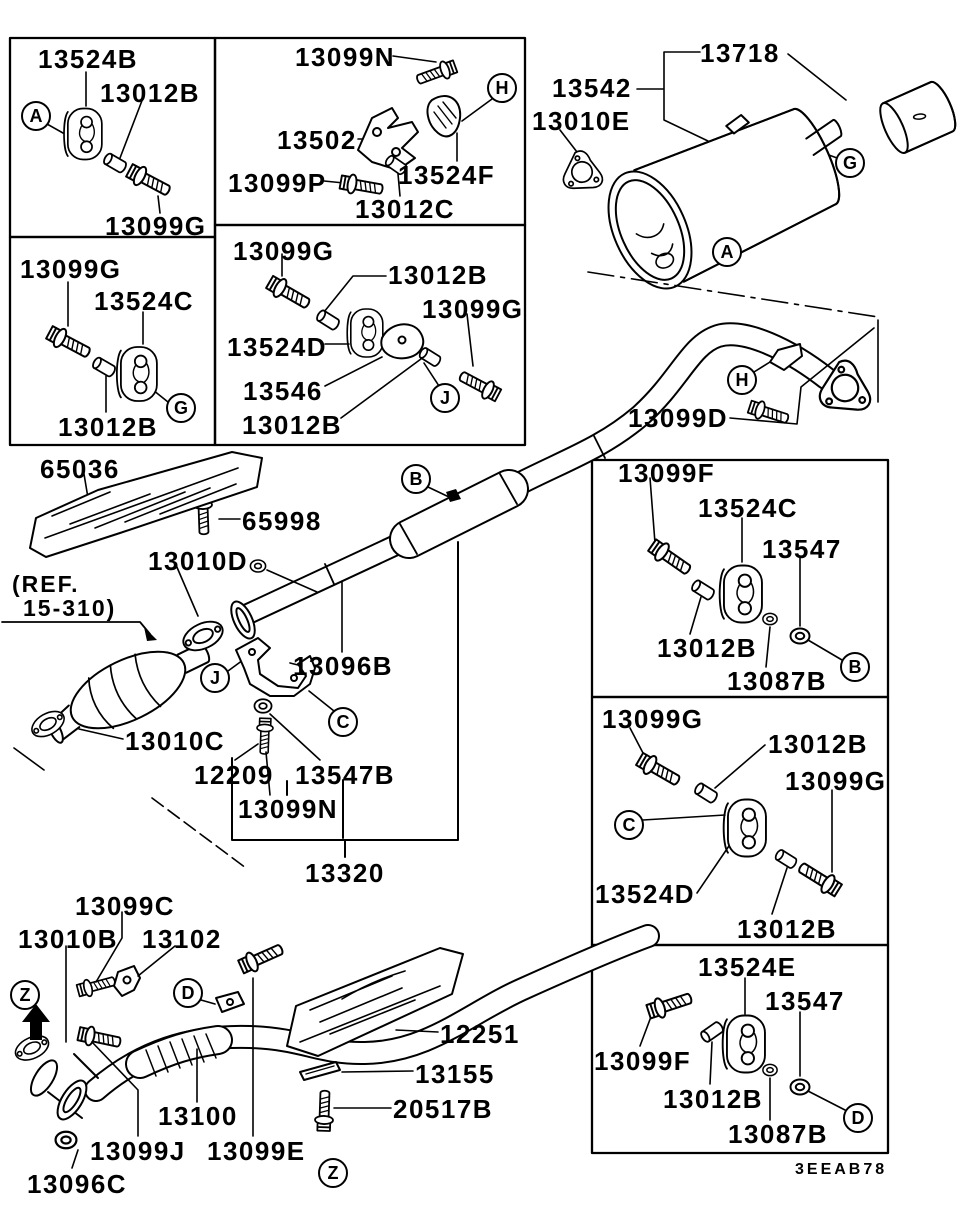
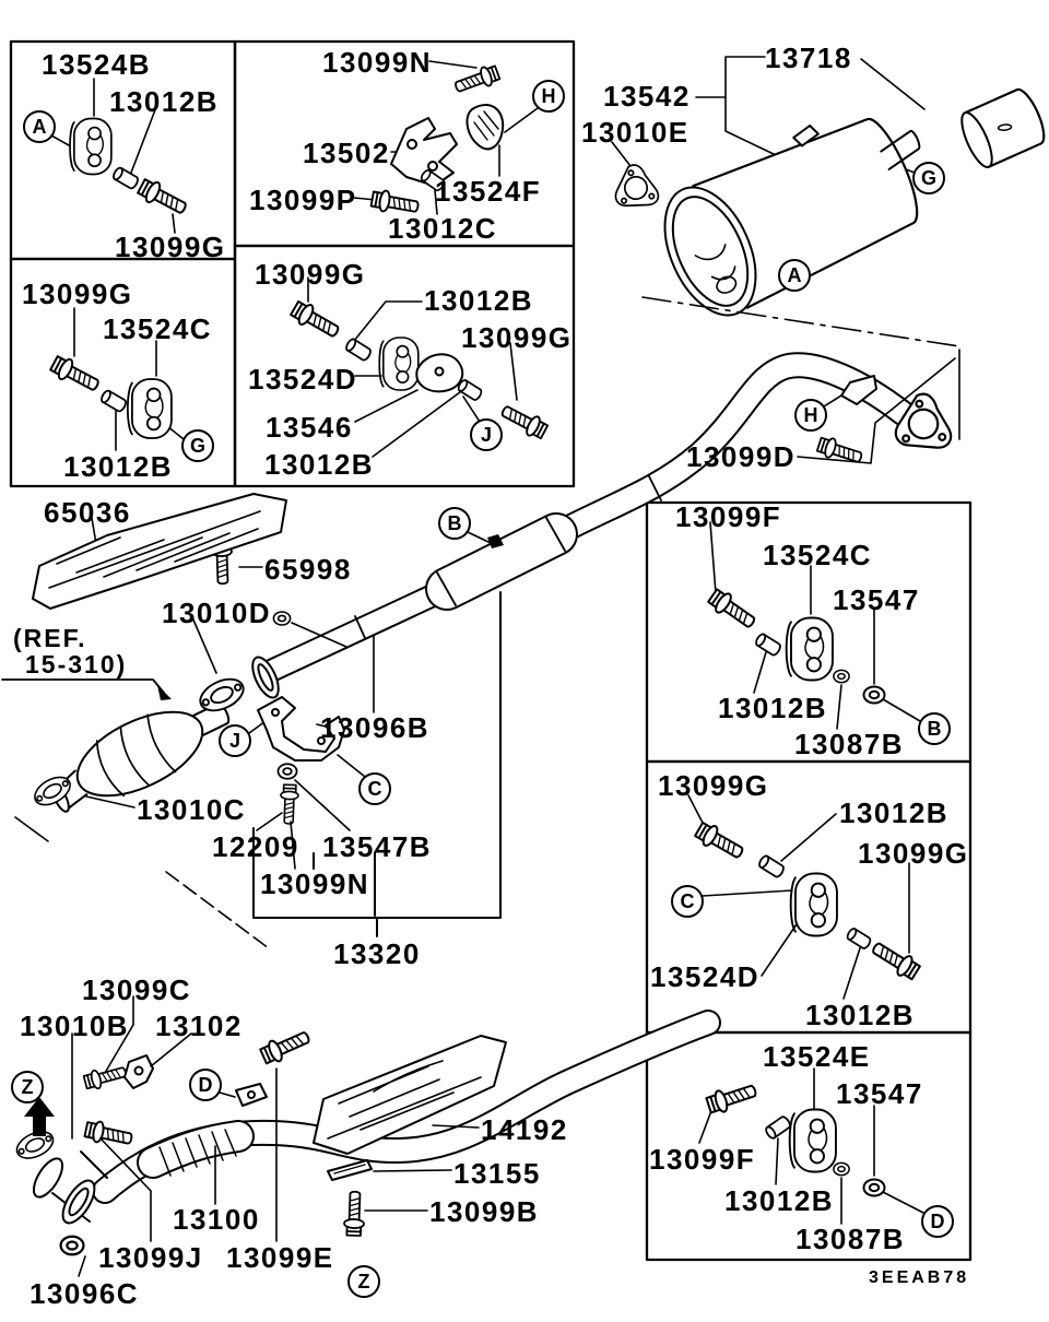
  13524B
  13012B
  13099G
  13099G
  13524C
  13012B
  13099N
  13502
  13099P
  13524F
  13012C
  13099G
  13012B
  13099G
  13524D
  13546
  13012B
  13718
  13542
  13010E
  13099D
  65036
  65998
  13010D
  13010C
  13096B
  12209
  13547B
  13099N
  13320
  13099F
  13524C
  13547
  13012B
  13087B
  13099G
  13012B
  13099G
  13524D
  13012B
  13524E
  13547
  13099F
  13012B
  13087B
  13099C
  13010B
  13102
- 12251
+ 14192
  13155
- 20517B
+ 13099B
  13100
  13099J
  13099E
  13096C
  (REF.
  15-310)
  A
  A
  G
  G
  H
  H
  J
  J
  B
  B
  C
  C
  D
  D
  Z
  Z
  3EEAB78
